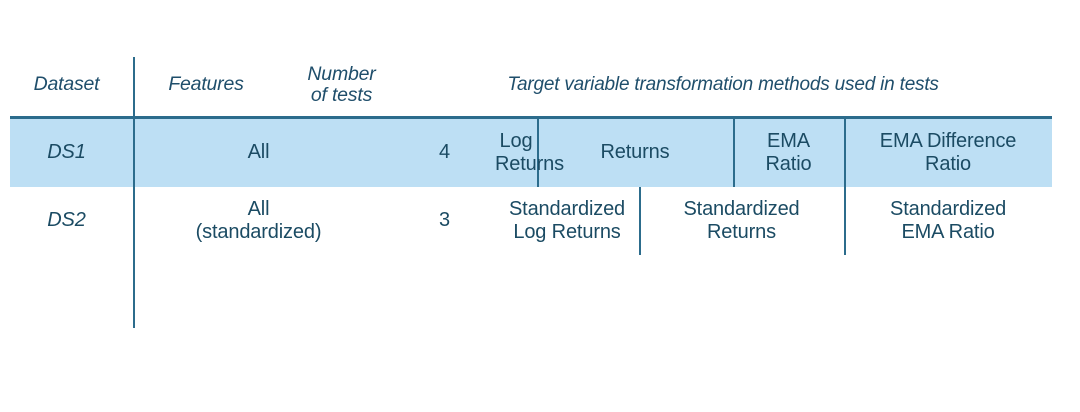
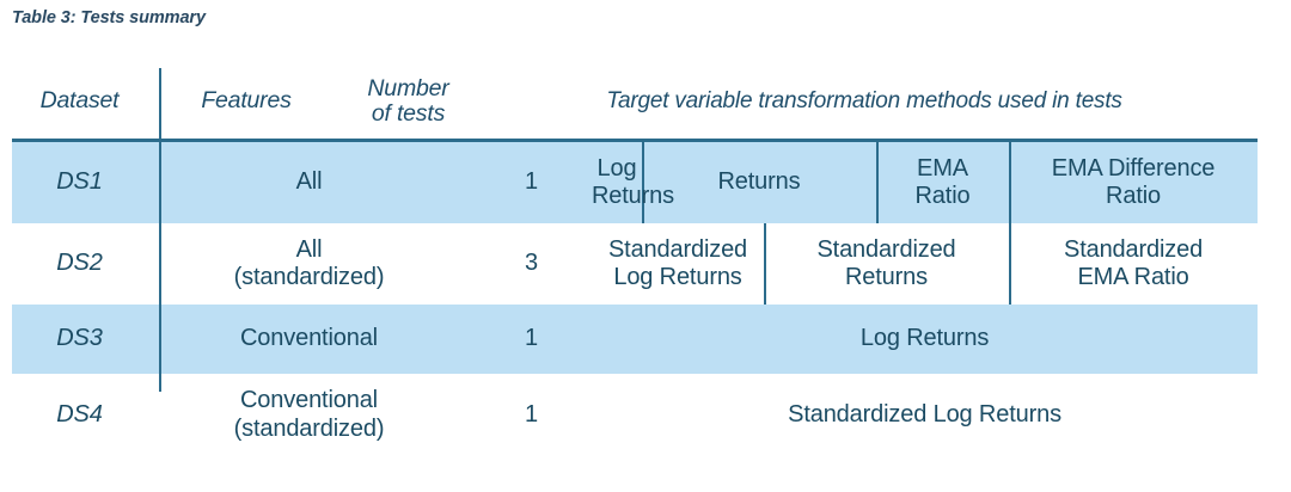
+ Table 3: Tests summary
  Dataset	Features	Number of tests	Target variable transformation methods used in tests
- DS1	All	4	Log Returns	Returns	EMA Ratio	EMA Difference Ratio
+ DS1	All	1	Log Returns	Returns	EMA Ratio	EMA Difference Ratio
  DS2	All (standardized)	3	Standardized Log Returns	Standardized Returns	Standardized EMA Ratio
+ DS3	Conventional	1	Log Returns
+ DS4	Conventional (standardized)	1	Standardized Log Returns
